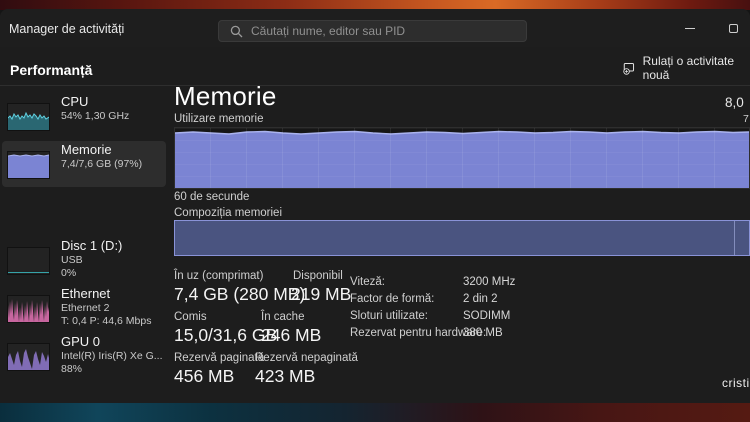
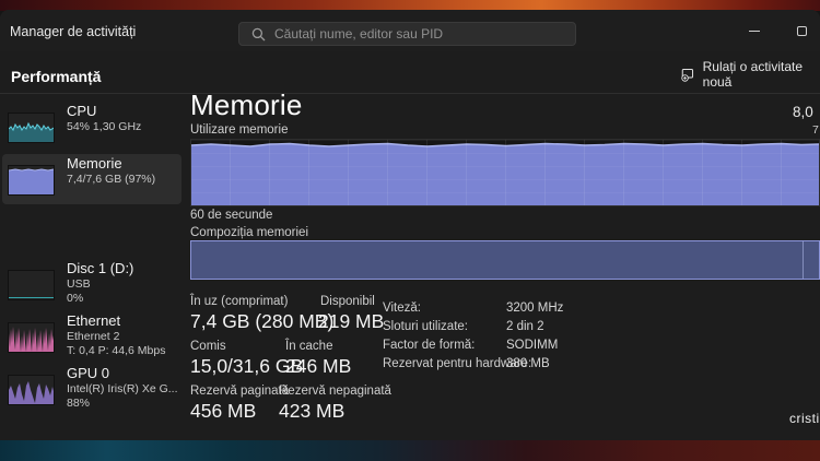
  Manager de activități
  Căutați nume, editor sau PID
  Performanță
  Rulați o activitate nouă
  CPU
  54% 1,30 GHz
  Memorie
  7,4/7,6 GB (97%)
  Disc 1 (D:)
  USB
  0%
  Ethernet
  Ethernet 2
  T: 0,4 P: 44,6 Mbps
  GPU 0
  Intel(R) Iris(R) Xe G...
  88%
  Memorie
  8,0
  Utilizare memorie
  7
  60 de secunde
  Compoziția memoriei
  În uz (comprimat)
  7,4 GB (280 MB)
  Disponibil
  219 MB
  Comis
  15,0/31,6 GB
  În cache
  246 MB
  Rezervă paginată
  456 MB
  Rezervă nepaginată
  423 MB
  Viteză:
  3200 MHz
- Factor de formă:
+ Sloturi utilizate:
  2 din 2
- Sloturi utilizate:
+ Factor de formă:
  SODIMM
  Rezervat pentru hardware:
  380 MB
  cristi
